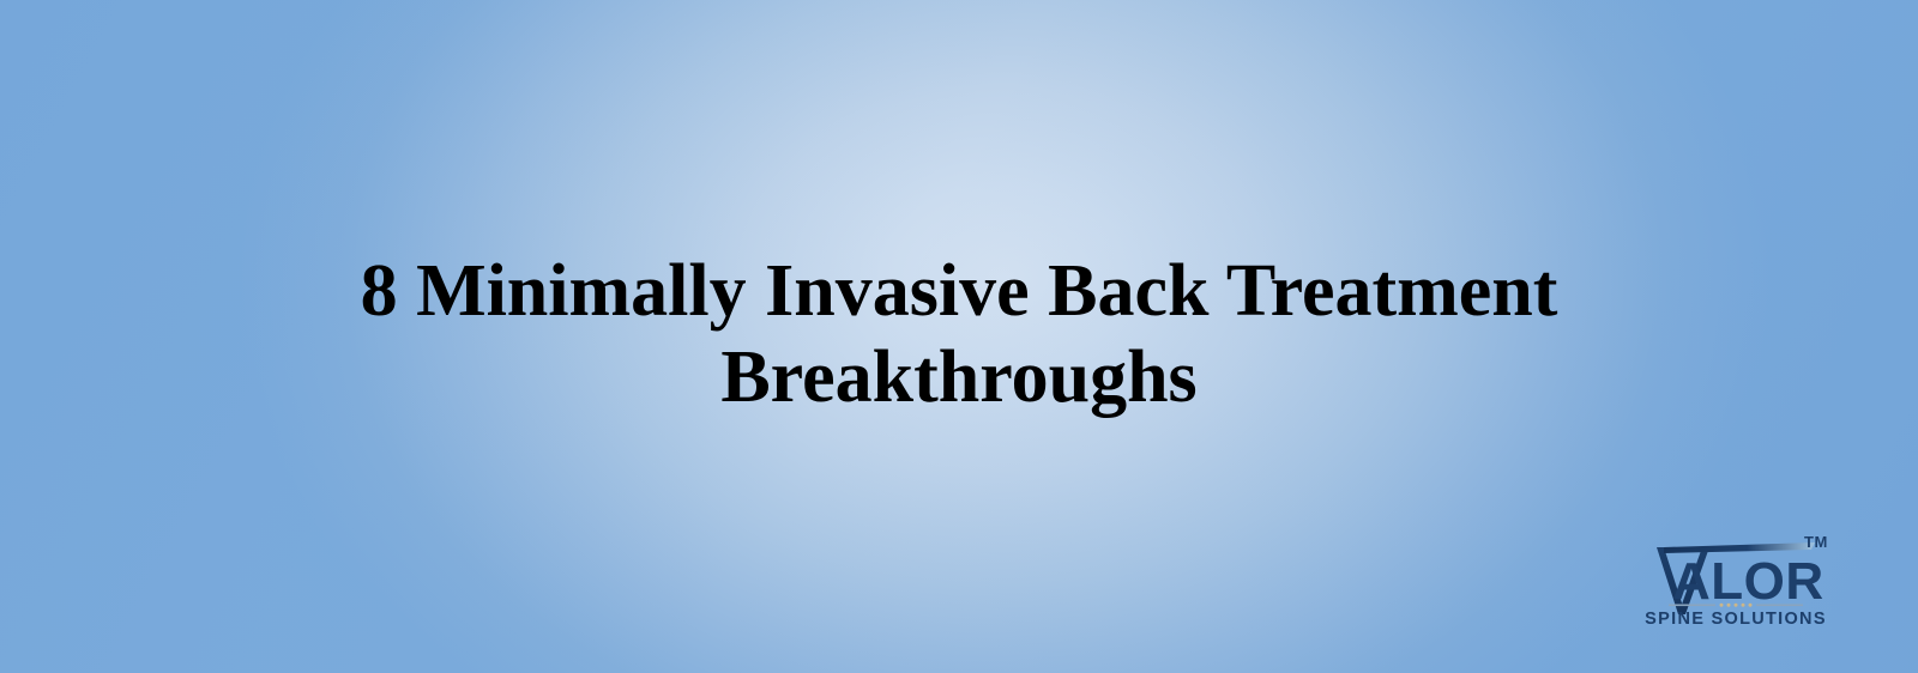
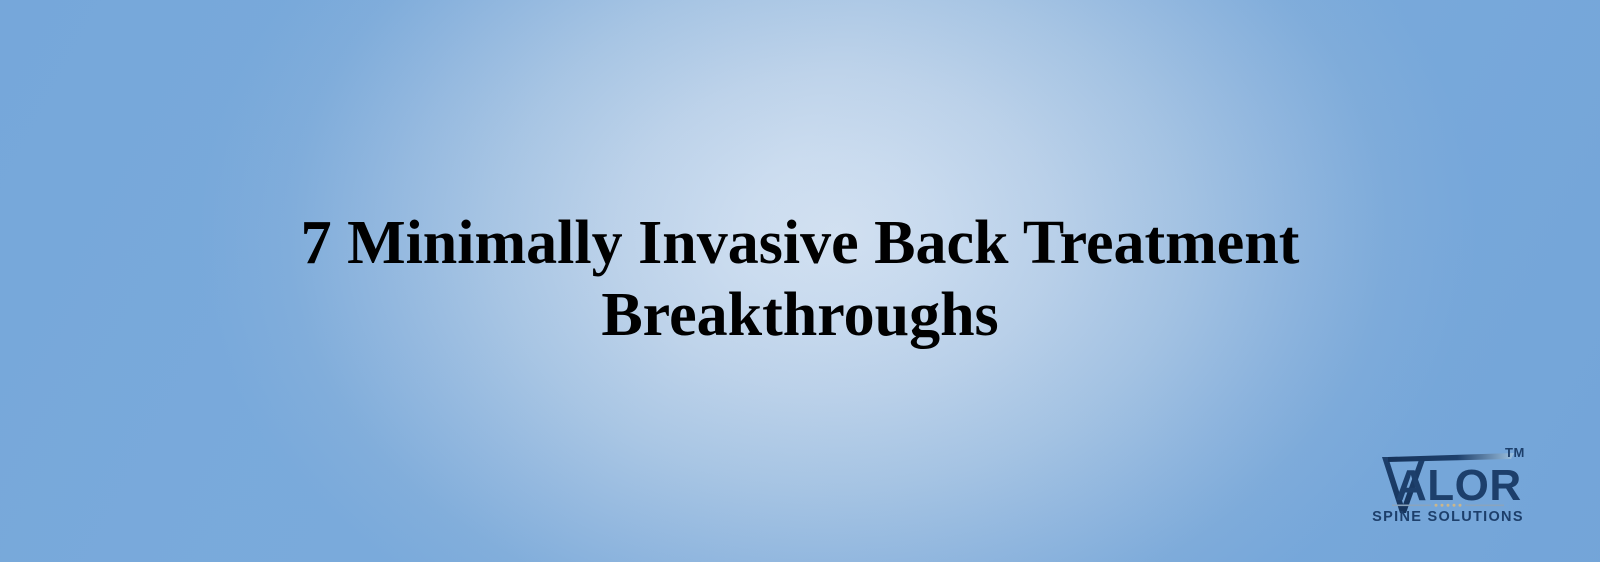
- 8 Minimally Invasive Back Treatment
+ 7 Minimally Invasive Back Treatment
  Breakthroughs
  ALOR
  SPINE SOLUTIONS
  TM
